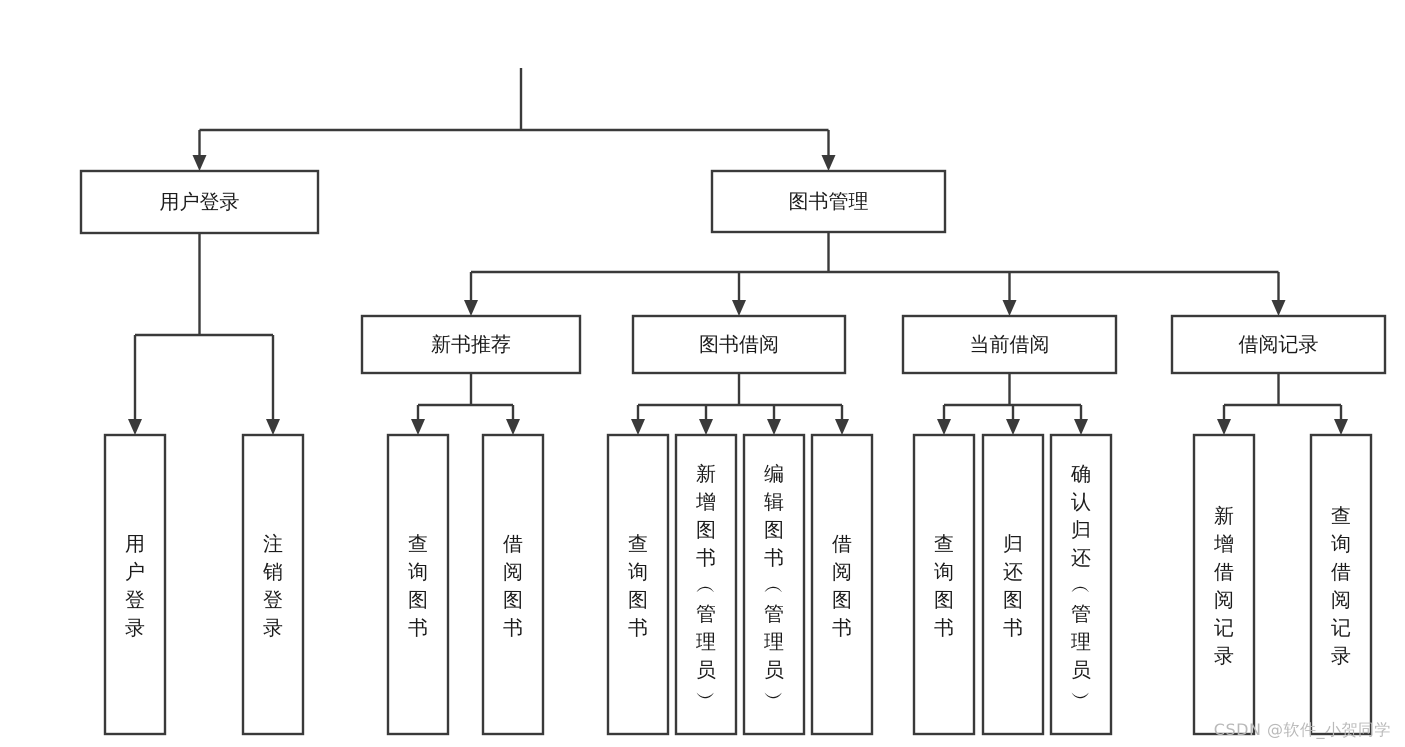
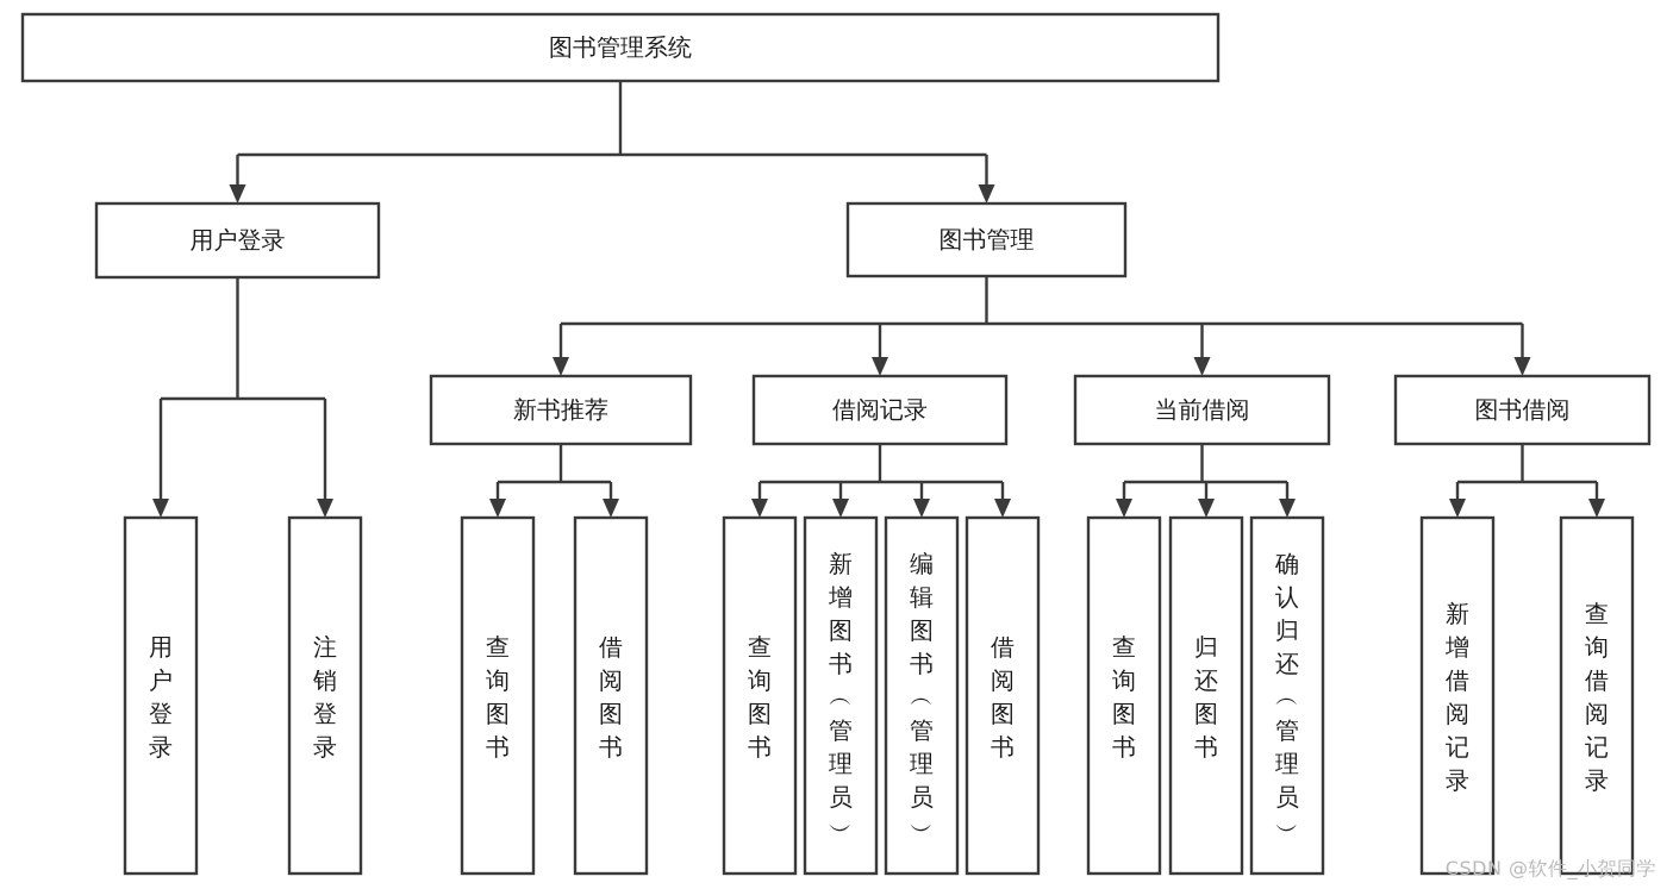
+ 图书管理系统
  用户登录
  图书管理
  新书推荐
- 图书借阅
+ 借阅记录
  当前借阅
- 借阅记录
+ 图书借阅
  用户登录
  注销登录
  查询图书
  借阅图书
  查询图书
  新增图书 ︵ 管理员 ︶
  编辑图书 ︵ 管理员 ︶
  借阅图书
  查询图书
  归还图书
  确认归还 ︵ 管理员 ︶
  新增借阅记录
  查询借阅记录
  CSDN @软件_小贺同学
